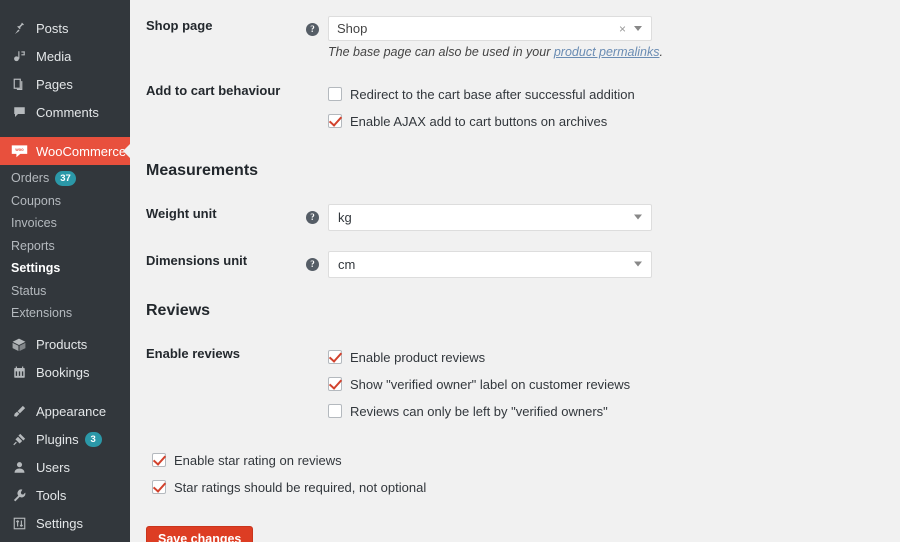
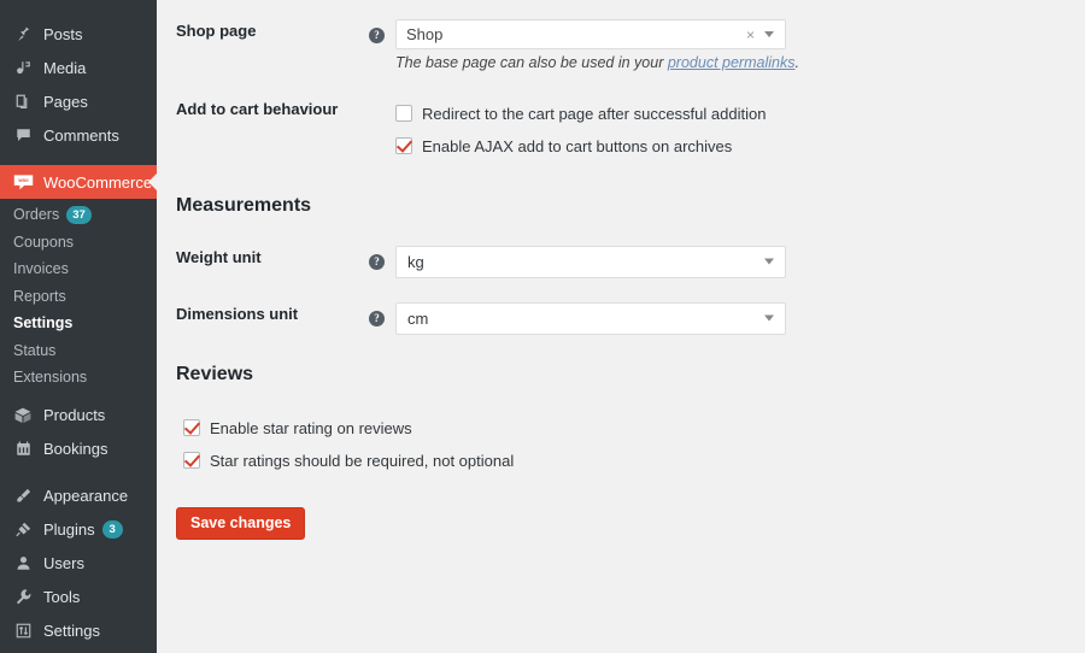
  Posts
  Media
  Pages
  Comments
  WooCommerce
  Orders
  37
  Coupons
  Invoices
  Reports
  Settings
  Status
  Extensions
  Products
  Bookings
  Appearance
  Plugins
  3
  Users
  Tools
  Settings
  Shop page
  ?
  Shop
  ×
  The base page can also be used in your product permalinks.
  Add to cart behaviour
- Redirect to the cart base after successful addition
+ Redirect to the cart page after successful addition
  Enable AJAX add to cart buttons on archives
  Measurements
  Weight unit
  ?
  kg
  Dimensions unit
  ?
  cm
  Reviews
- Enable reviews
- Enable product reviews
- Show "verified owner" label on customer reviews
- Reviews can only be left by "verified owners"
  Enable star rating on reviews
  Star ratings should be required, not optional
  Save changes
